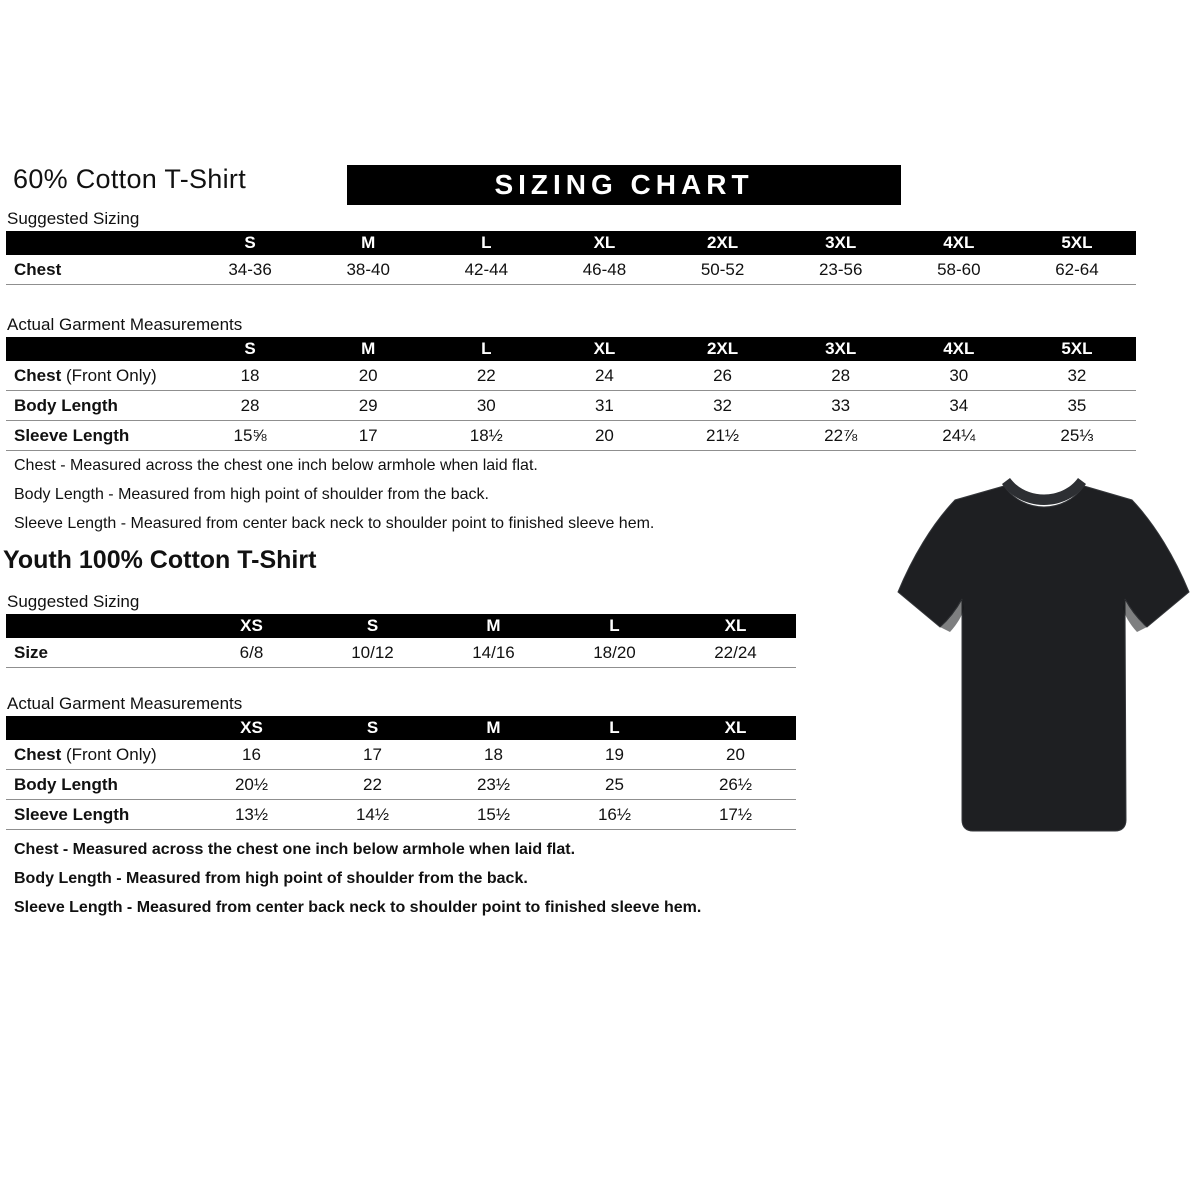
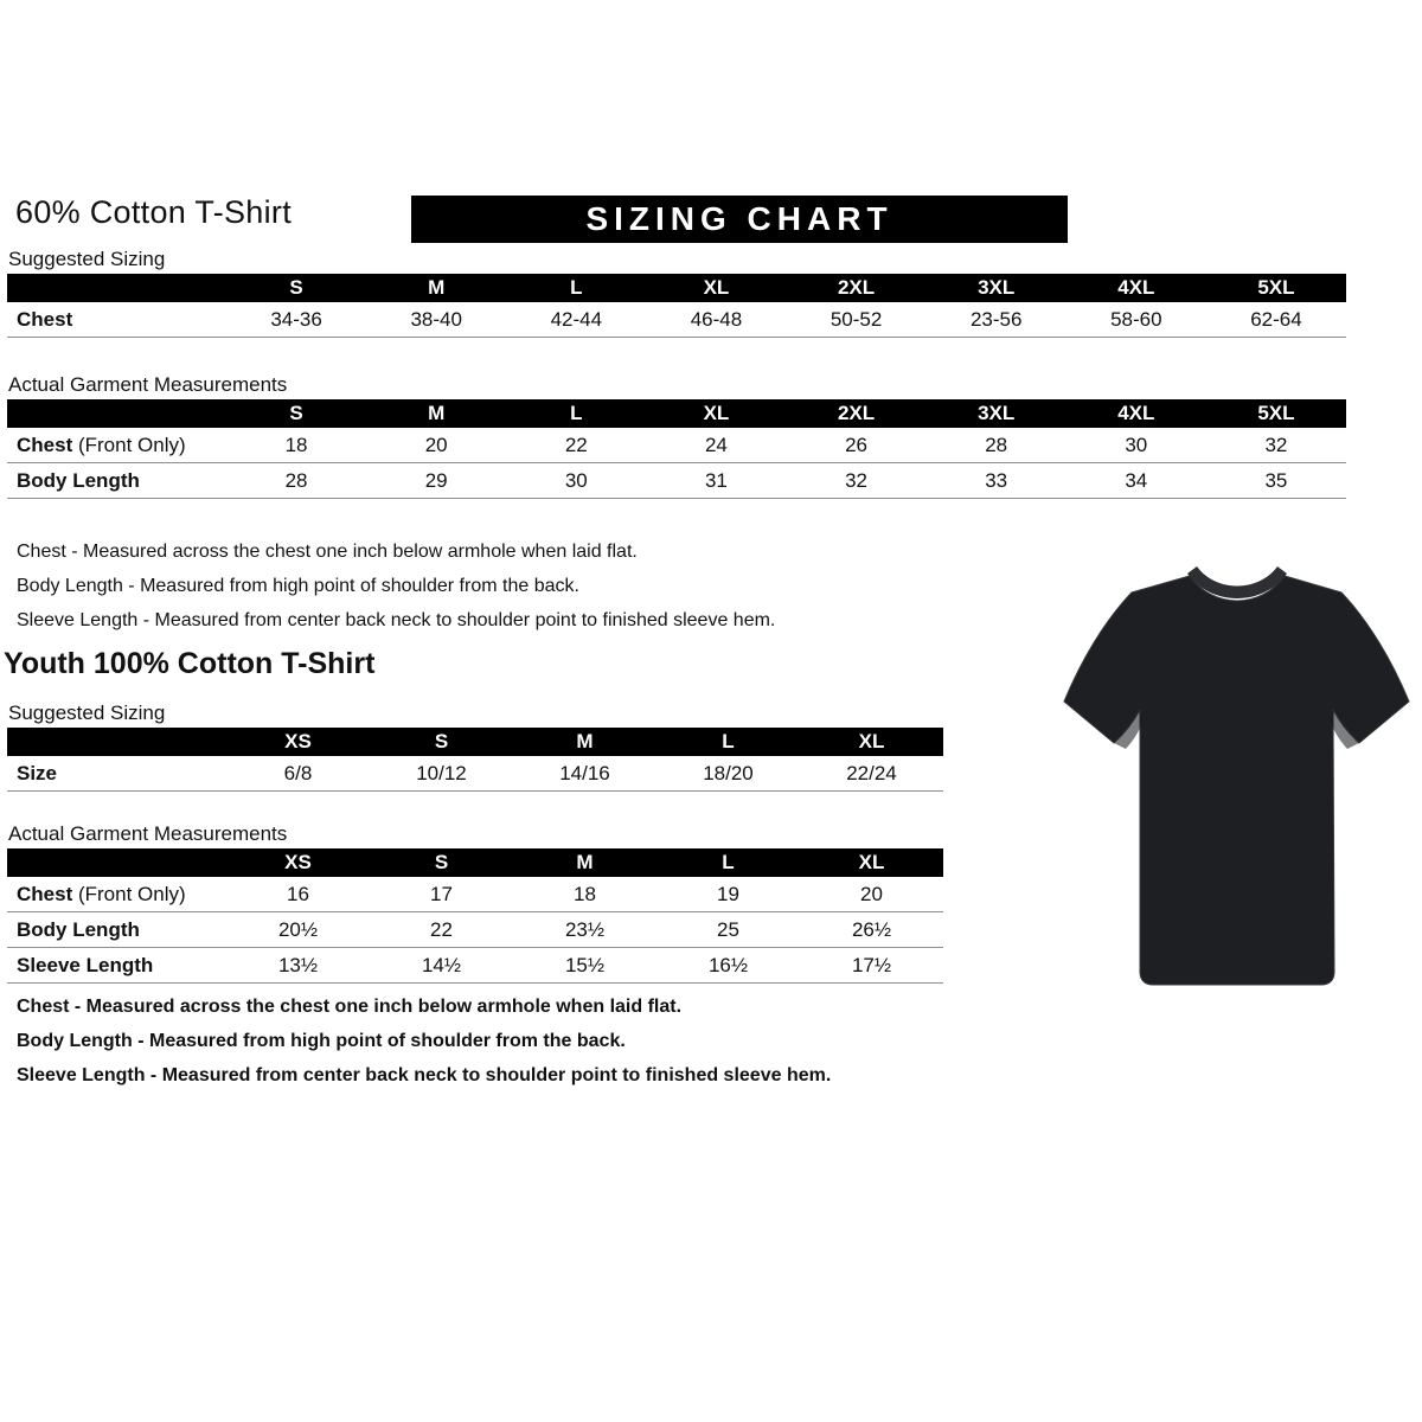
  60% Cotton T-Shirt
  SIZING CHART
  Suggested Sizing
  	S	M	L	XL	2XL	3XL	4XL	5XL
  Chest	34-36	38-40	42-44	46-48	50-52	23-56	58-60	62-64
  Actual Garment Measurements
  	S	M	L	XL	2XL	3XL	4XL	5XL
  Chest (Front Only)	18	20	22	24	26	28	30	32
  Body Length	28	29	30	31	32	33	34	35
- Sleeve Length	15⅝	17	18½	20	21½	22⅞	24¼	25⅓
  Chest - Measured across the chest one inch below armhole when laid flat.
  Body Length - Measured from high point of shoulder from the back.
  Sleeve Length - Measured from center back neck to shoulder point to finished sleeve hem.
  Youth 100% Cotton T-Shirt
  Suggested Sizing
  	XS	S	M	L	XL
  Size	6/8	10/12	14/16	18/20	22/24
  Actual Garment Measurements
  	XS	S	M	L	XL
  Chest (Front Only)	16	17	18	19	20
  Body Length	20½	22	23½	25	26½
  Sleeve Length	13½	14½	15½	16½	17½
  Chest - Measured across the chest one inch below armhole when laid flat.
  Body Length - Measured from high point of shoulder from the back.
  Sleeve Length - Measured from center back neck to shoulder point to finished sleeve hem.
